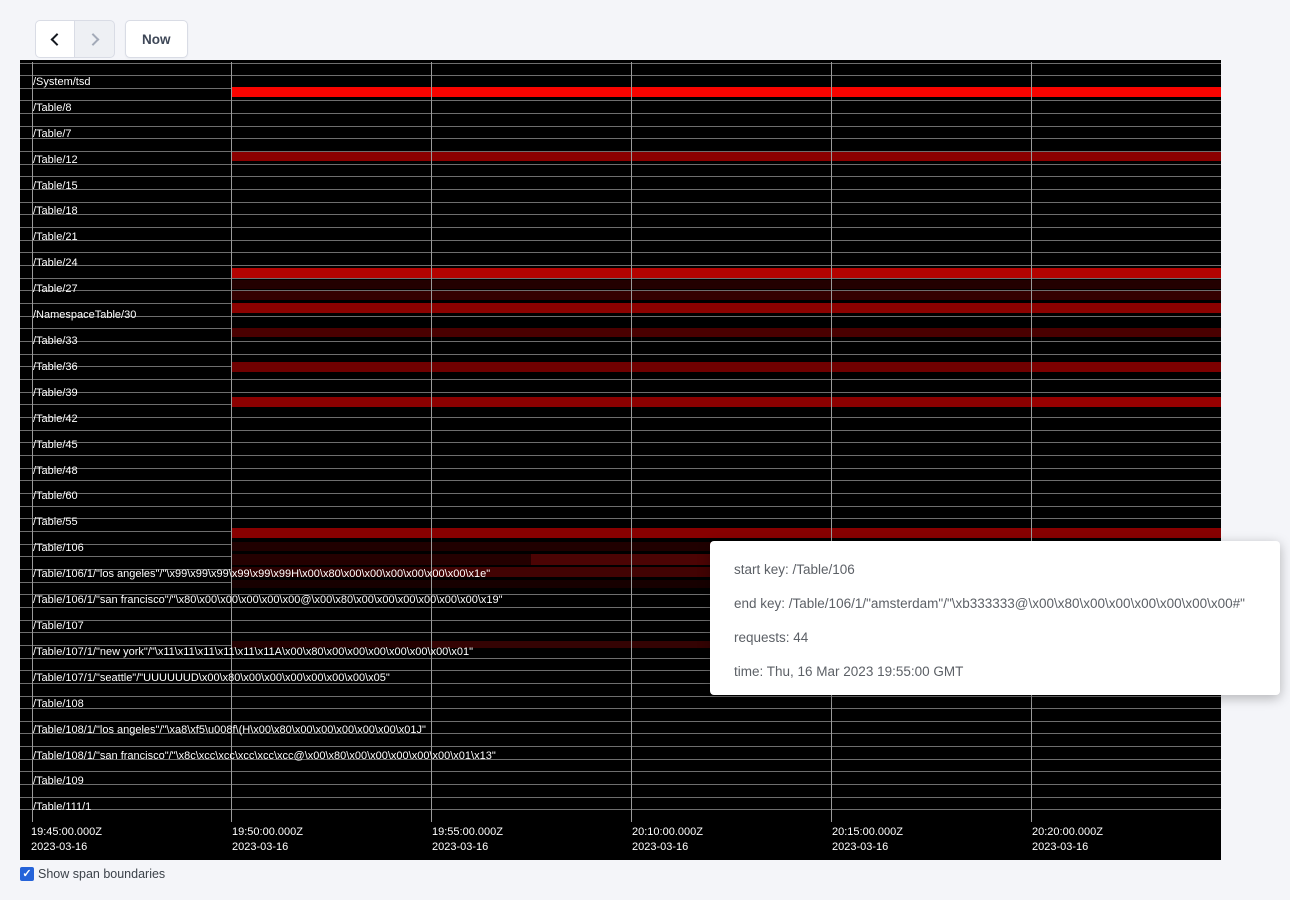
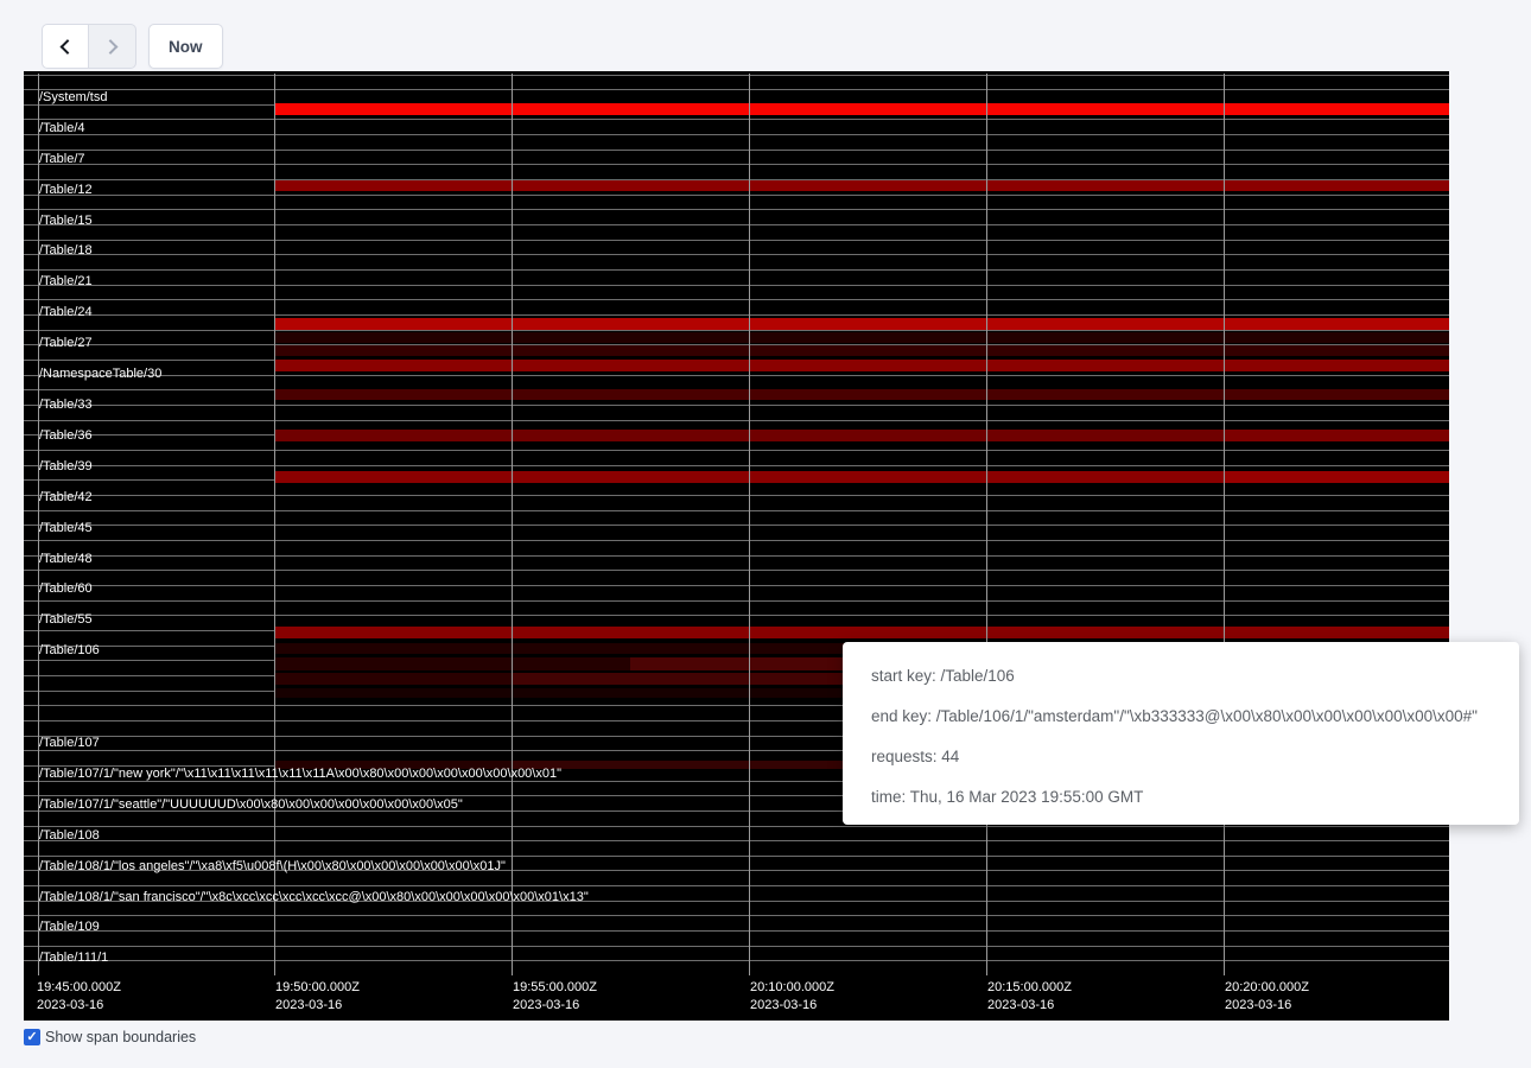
  Now
  /System/tsd
- /Table/8
+ /Table/4
  /Table/7
  /Table/12
  /Table/15
  /Table/18
  /Table/21
  /Table/24
  /Table/27
  /NamespaceTable/30
  /Table/33
  /Table/36
  /Table/39
  /Table/42
  /Table/45
  /Table/48
  /Table/60
  /Table/55
  /Table/106
- /Table/106/1/"los angeles"/"\x99\x99\x99\x99\x99\x99H\x00\x80\x00\x00\x00\x00\x00\x00\x1e"
- /Table/106/1/"san francisco"/"\x80\x00\x00\x00\x00\x00@\x00\x80\x00\x00\x00\x00\x00\x00\x19"
  /Table/107
  /Table/107/1/"new york"/"\x11\x11\x11\x11\x11\x11A\x00\x80\x00\x00\x00\x00\x00\x00\x01"
  /Table/107/1/"seattle"/"UUUUUUD\x00\x80\x00\x00\x00\x00\x00\x00\x05"
  /Table/108
  /Table/108/1/"los angeles"/"\xa8\xf5\u008f\(H\x00\x80\x00\x00\x00\x00\x00\x01J"
  /Table/108/1/"san francisco"/"\x8c\xcc\xcc\xcc\xcc\xcc@\x00\x80\x00\x00\x00\x00\x00\x01\x13"
  /Table/109
  /Table/111/1
  19:45:00.000Z
  2023-03-16
  19:50:00.000Z
  2023-03-16
  19:55:00.000Z
  2023-03-16
  20:10:00.000Z
  2023-03-16
  20:15:00.000Z
  2023-03-16
  20:20:00.000Z
  2023-03-16
  start key: /Table/106
  end key: /Table/106/1/"amsterdam"/"\xb333333@\x00\x80\x00\x00\x00\x00\x00\x00#"
  requests: 44
  time: Thu, 16 Mar 2023 19:55:00 GMT
  ✓
  Show span boundaries
